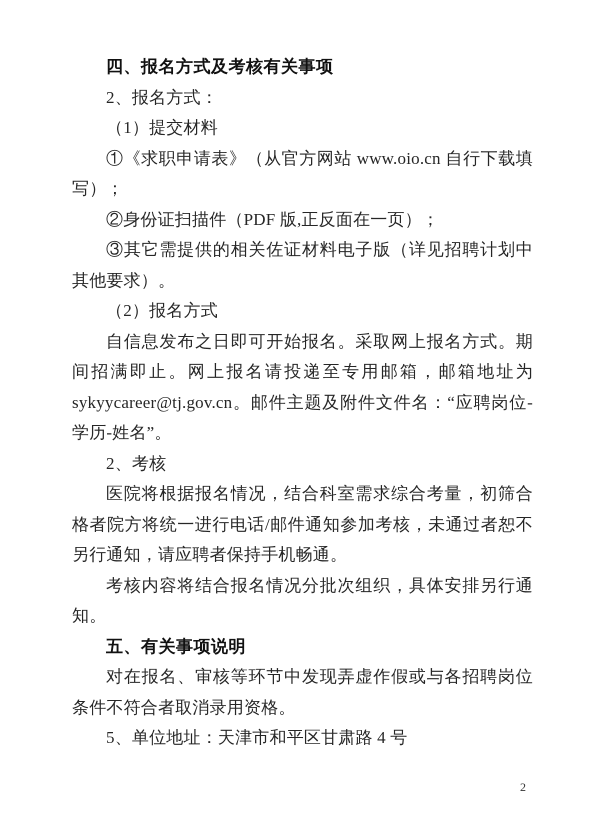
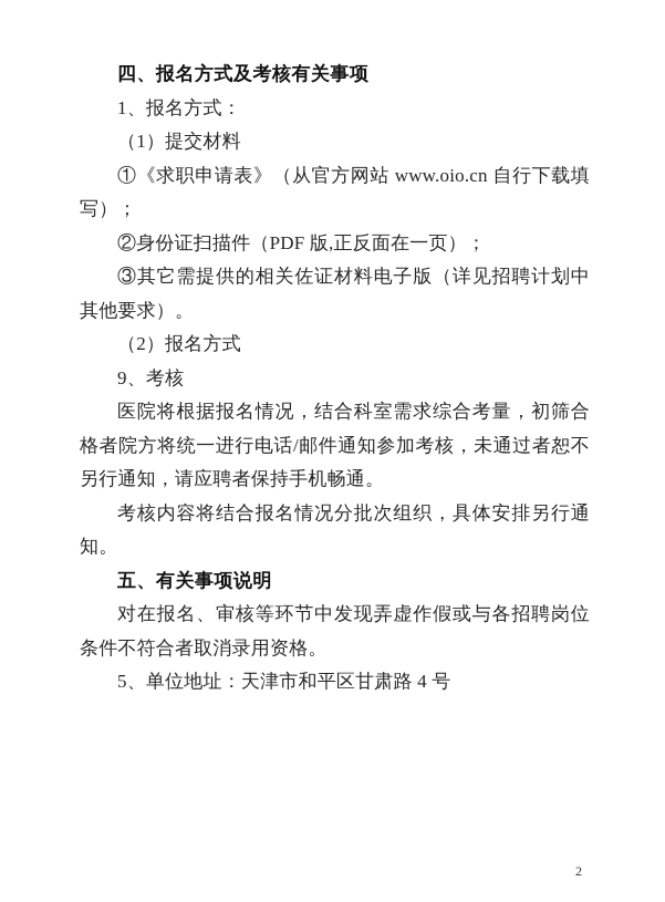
  四、报名方式及考核有关事项
- 2、报名方式：
+ 1、报名方式：
  （1）提交材料
  ①《求职申请表》（从官方网站 www.oio.cn 自行下载填写）；
  ②身份证扫描件（PDF 版,正反面在一页）；
  ③其它需提供的相关佐证材料电子版（详见招聘计划中其他要求）。
  （2）报名方式
- 自信息发布之日即可开始报名。采取网上报名方式。期间招满即止。网上报名请投递至专用邮箱，邮箱地址为sykyycareer@tj.gov.cn。邮件主题及附件文件名：“应聘岗位-学历-姓名”。
- 2、考核
+ 9、考核
  医院将根据报名情况，结合科室需求综合考量，初筛合格者院方将统一进行电话/邮件通知参加考核，未通过者恕不另行通知，请应聘者保持手机畅通。
  考核内容将结合报名情况分批次组织，具体安排另行通知。
  五、有关事项说明
  对在报名、审核等环节中发现弄虚作假或与各招聘岗位条件不符合者取消录用资格。
  5、单位地址：天津市和平区甘肃路 4 号
  2
